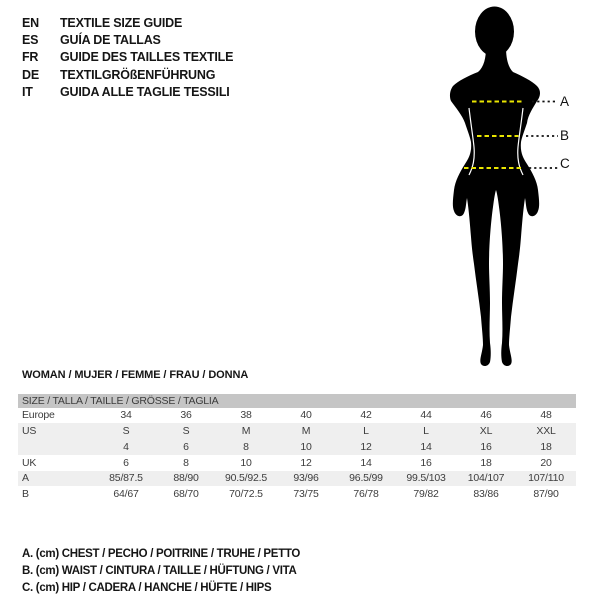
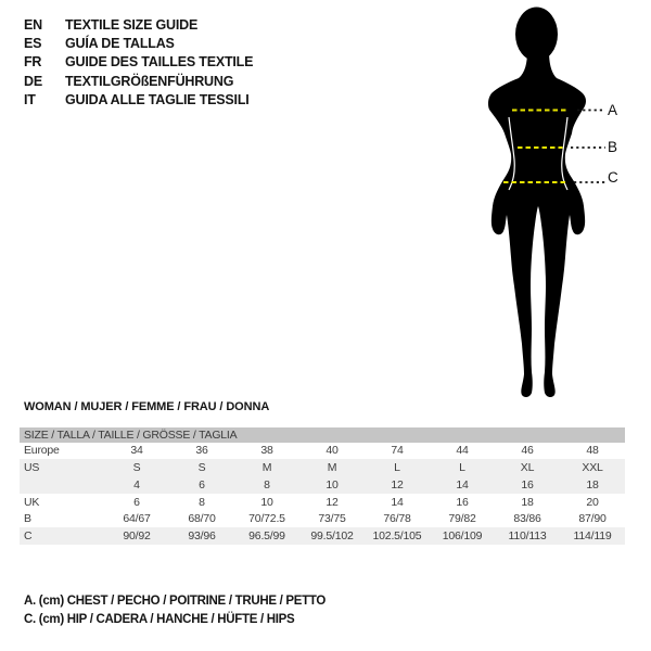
  EN
  TEXTILE SIZE GUIDE
  ES
  GUÍA DE TALLAS
  FR
  GUIDE DES TAILLES TEXTILE
  DE
  TEXTILGRÖßENFÜHRUNG
  IT
  GUIDA ALLE TAGLIE TESSILI
  A
  B
  C
  WOMAN / MUJER / FEMME / FRAU / DONNA
  SIZE / TALLA / TAILLE / GRÖSSE / TAGLIA
- Europe	34	36	38	40	42	44	46	48
+ Europe	34	36	38	40	74	44	46	48
  US	S	S	M	M	L	L	XL	XXL
  	4	6	8	10	12	14	16	18
  UK	6	8	10	12	14	16	18	20
- A	85/87.5	88/90	90.5/92.5	93/96	96.5/99	99.5/103	104/107	107/110
  B	64/67	68/70	70/72.5	73/75	76/78	79/82	83/86	87/90
+ C	90/92	93/96	96.5/99	99.5/102	102.5/105	106/109	110/113	114/119
  A. (cm) CHEST / PECHO / POITRINE / TRUHE / PETTO
- B. (cm) WAIST / CINTURA / TAILLE / HÜFTUNG / VITA
  C. (cm) HIP / CADERA / HANCHE / HÜFTE / HIPS
